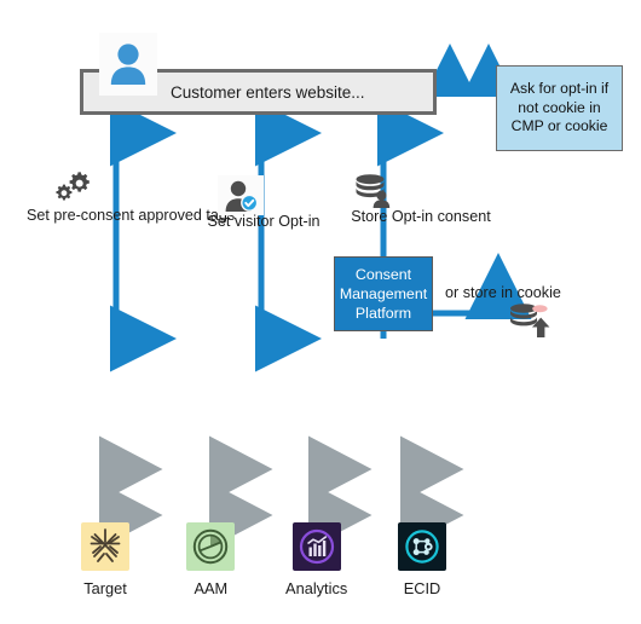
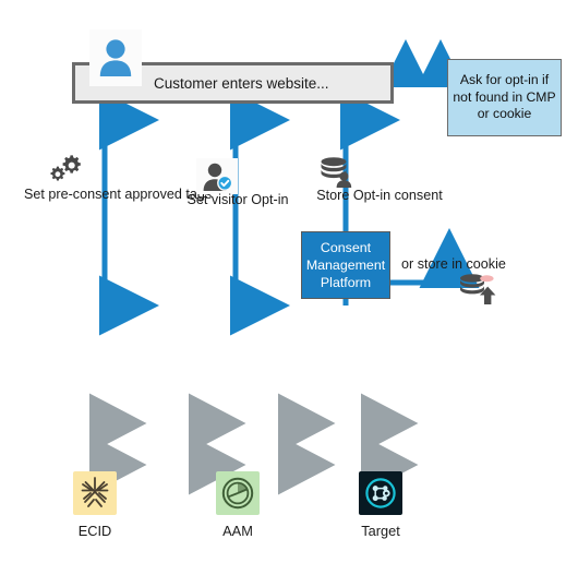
  Customer enters website...
- Ask for opt-in if not cookie in CMP or cookie
+ Ask for opt-in if not found in CMP or cookie
  Set pre-consent approve
  Set visitor Opt-in
  Store Opt-in consent
  Consent Management Platform
  or store in cookie
- Target
+ ECID
  AAM
- Analytics
- ECID
+ Target
